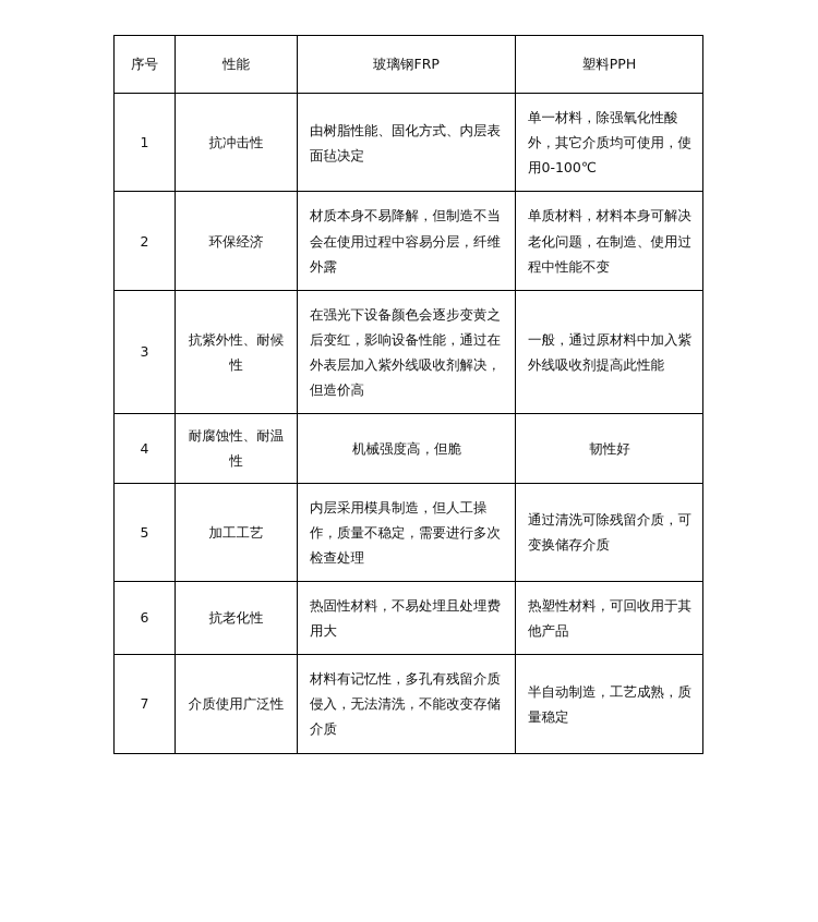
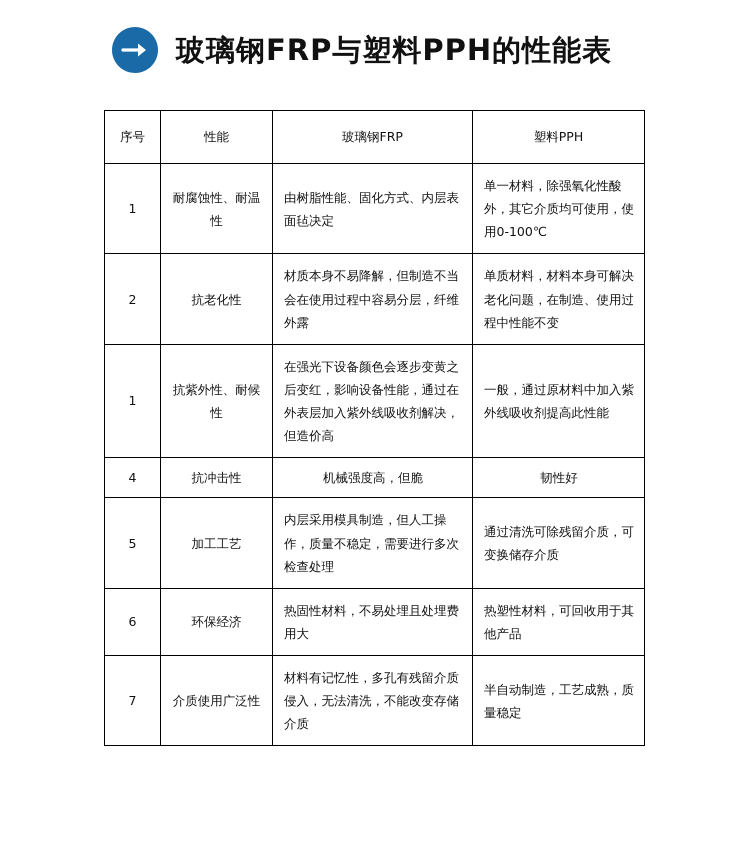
+ 玻璃钢FRP与塑料PPH的性能表
  序号	性能	玻璃钢FRP	塑料PPH
- 1	抗冲击性	由树脂性能、固化方式、内层表面毡决定	单一材料，除强氧化性酸外，其它介质均可使用，使用0-100℃
+ 1	耐腐蚀性、耐温性	由树脂性能、固化方式、内层表面毡决定	单一材料，除强氧化性酸外，其它介质均可使用，使用0-100℃
- 2	环保经济	材质本身不易降解，但制造不当会在使用过程中容易分层，纤维外露	单质材料，材料本身可解决老化问题，在制造、使用过程中性能不变
+ 2	抗老化性	材质本身不易降解，但制造不当会在使用过程中容易分层，纤维外露	单质材料，材料本身可解决老化问题，在制造、使用过程中性能不变
- 3	抗紫外性、耐候性	在强光下设备颜色会逐步变黄之后变红，影响设备性能，通过在外表层加入紫外线吸收剂解决，但造价高	一般，通过原材料中加入紫外线吸收剂提高此性能
+ 1	抗紫外性、耐候性	在强光下设备颜色会逐步变黄之后变红，影响设备性能，通过在外表层加入紫外线吸收剂解决，但造价高	一般，通过原材料中加入紫外线吸收剂提高此性能
- 4	耐腐蚀性、耐温性	机械强度高，但脆	韧性好
+ 4	抗冲击性	机械强度高，但脆	韧性好
  5	加工工艺	内层采用模具制造，但人工操作，质量不稳定，需要进行多次检查处理	通过清洗可除残留介质，可变换储存介质
- 6	抗老化性	热固性材料，不易处埋且处埋费用大	热塑性材料，可回收用于其他产品
+ 6	环保经济	热固性材料，不易处埋且处埋费用大	热塑性材料，可回收用于其他产品
  7	介质使用广泛性	材料有记忆性，多孔有残留介质侵入，无法清洗，不能改变存储介质	半自动制造，工艺成熟，质量稳定
